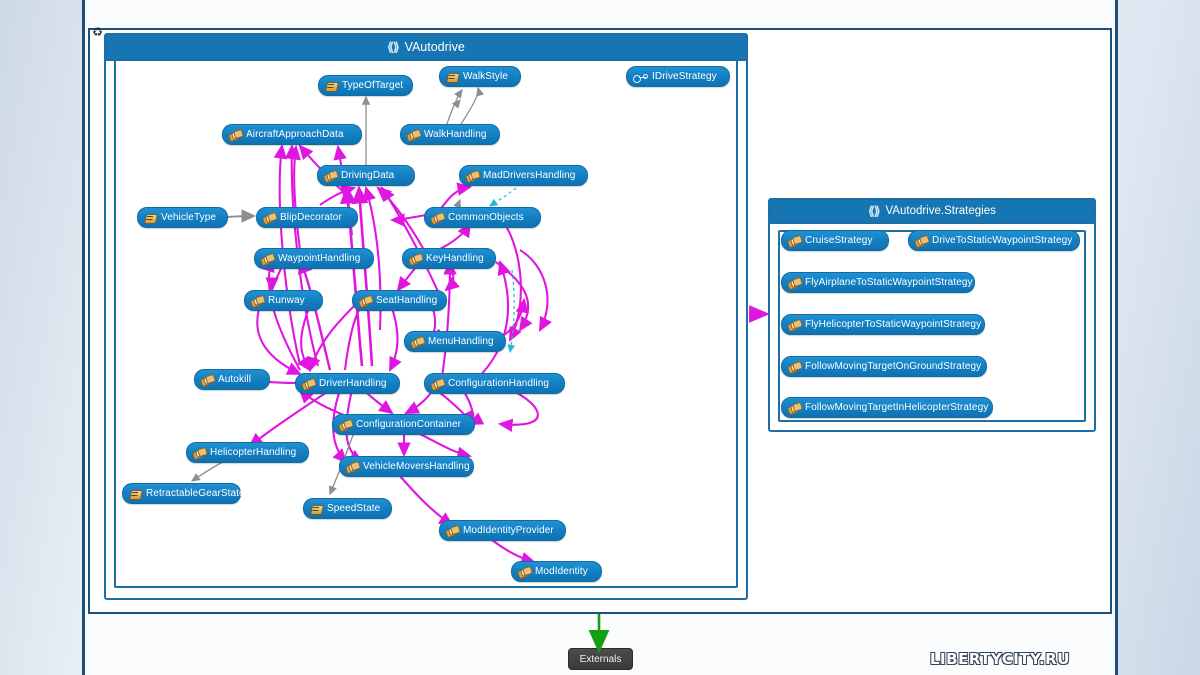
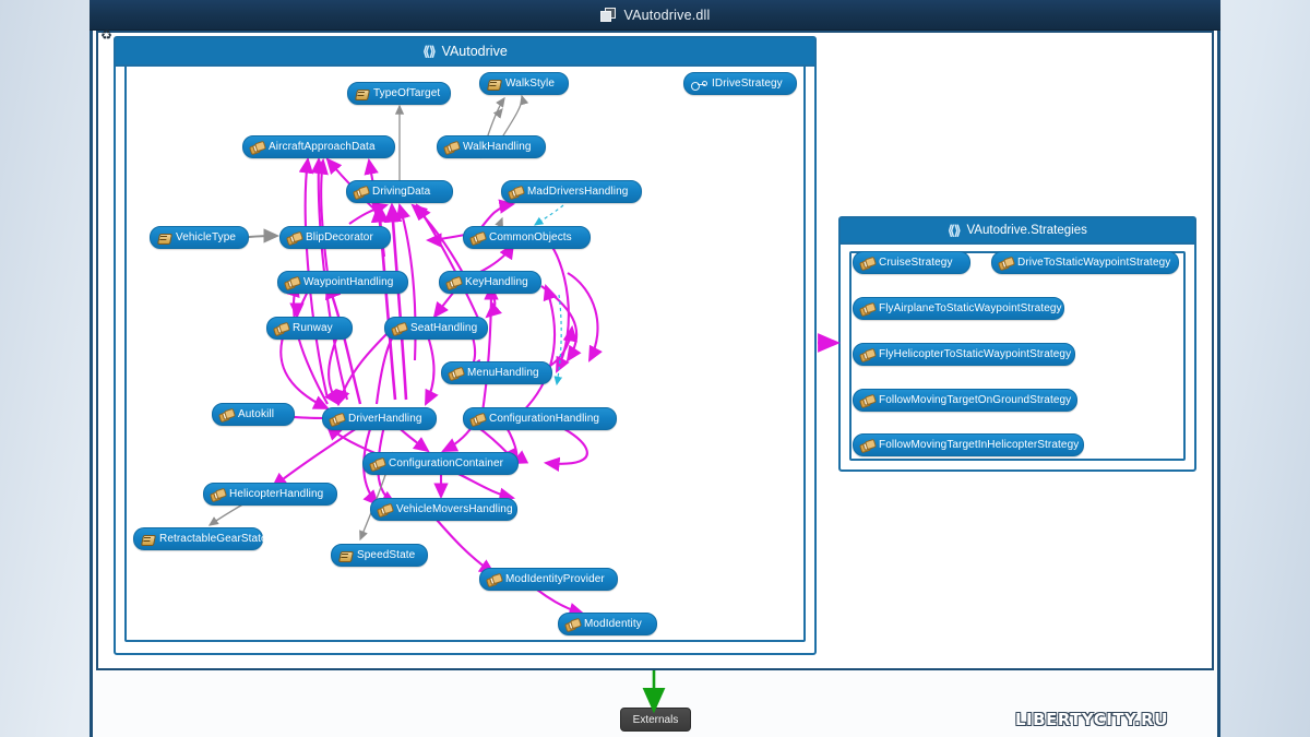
+ VAutodrive.dll
  ♻
  ⟪⟫
  VAutodrive
  ⟪⟫
  VAutodrive.Strategies
  TypeOfTarget
  WalkStyle
  IDriveStrategy
  AircraftApproachData
  WalkHandling
  DrivingData
  MadDriversHandling
  VehicleType
  BlipDecorator
  CommonObjects
  WaypointHandling
  KeyHandling
  Runway
  SeatHandling
  MenuHandling
  Autokill
  DriverHandling
  ConfigurationHandling
  ConfigurationContainer
  HelicopterHandling
  VehicleMoversHandling
  RetractableGearState
  SpeedState
  ModIdentityProvider
  ModIdentity
  CruiseStrategy
  DriveToStaticWaypointStrategy
  FlyAirplaneToStaticWaypointStrategy
  FlyHelicopterToStaticWaypointStrategy
  FollowMovingTargetOnGroundStrategy
  FollowMovingTargetInHelicopterStrategy
  Externals
  LIBERTYCITY.RU
